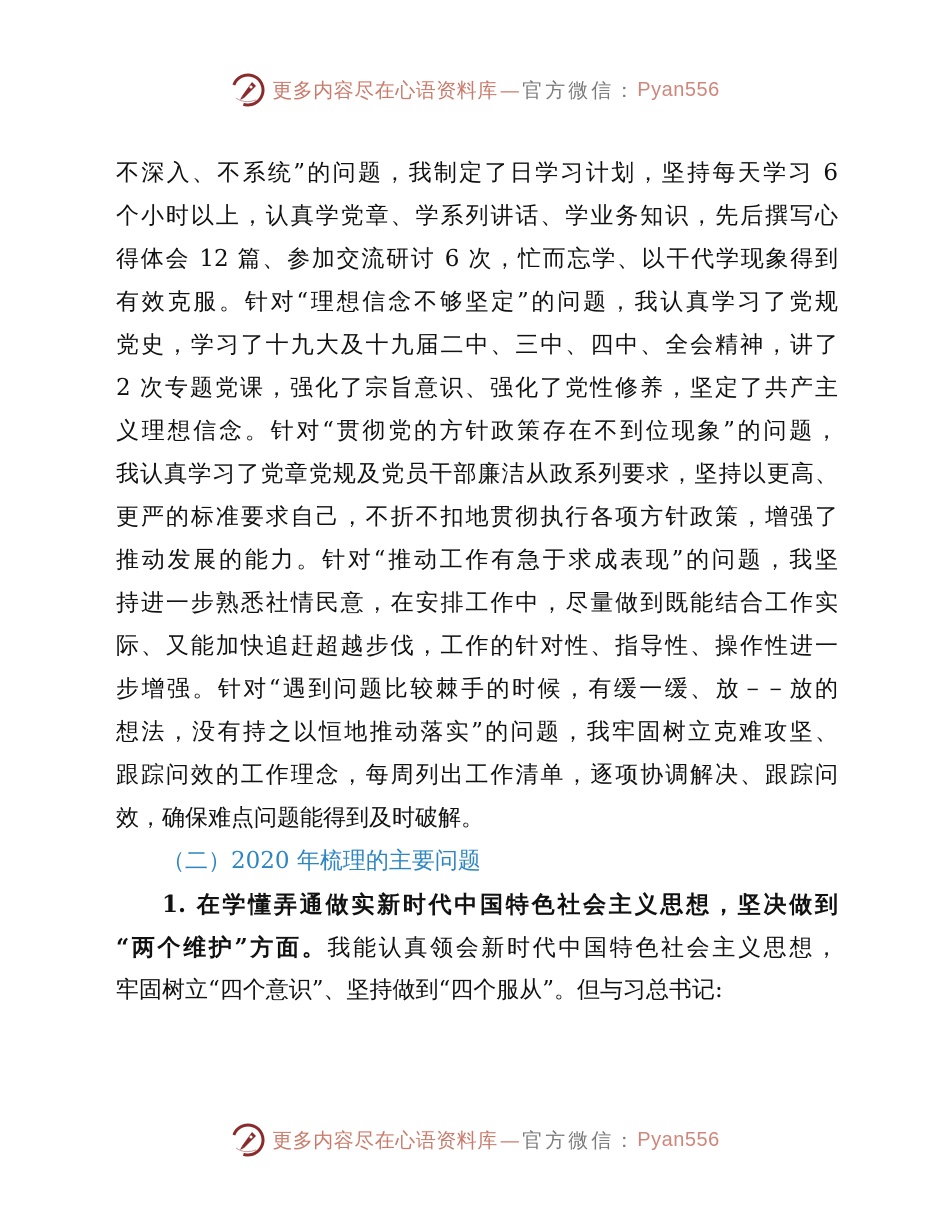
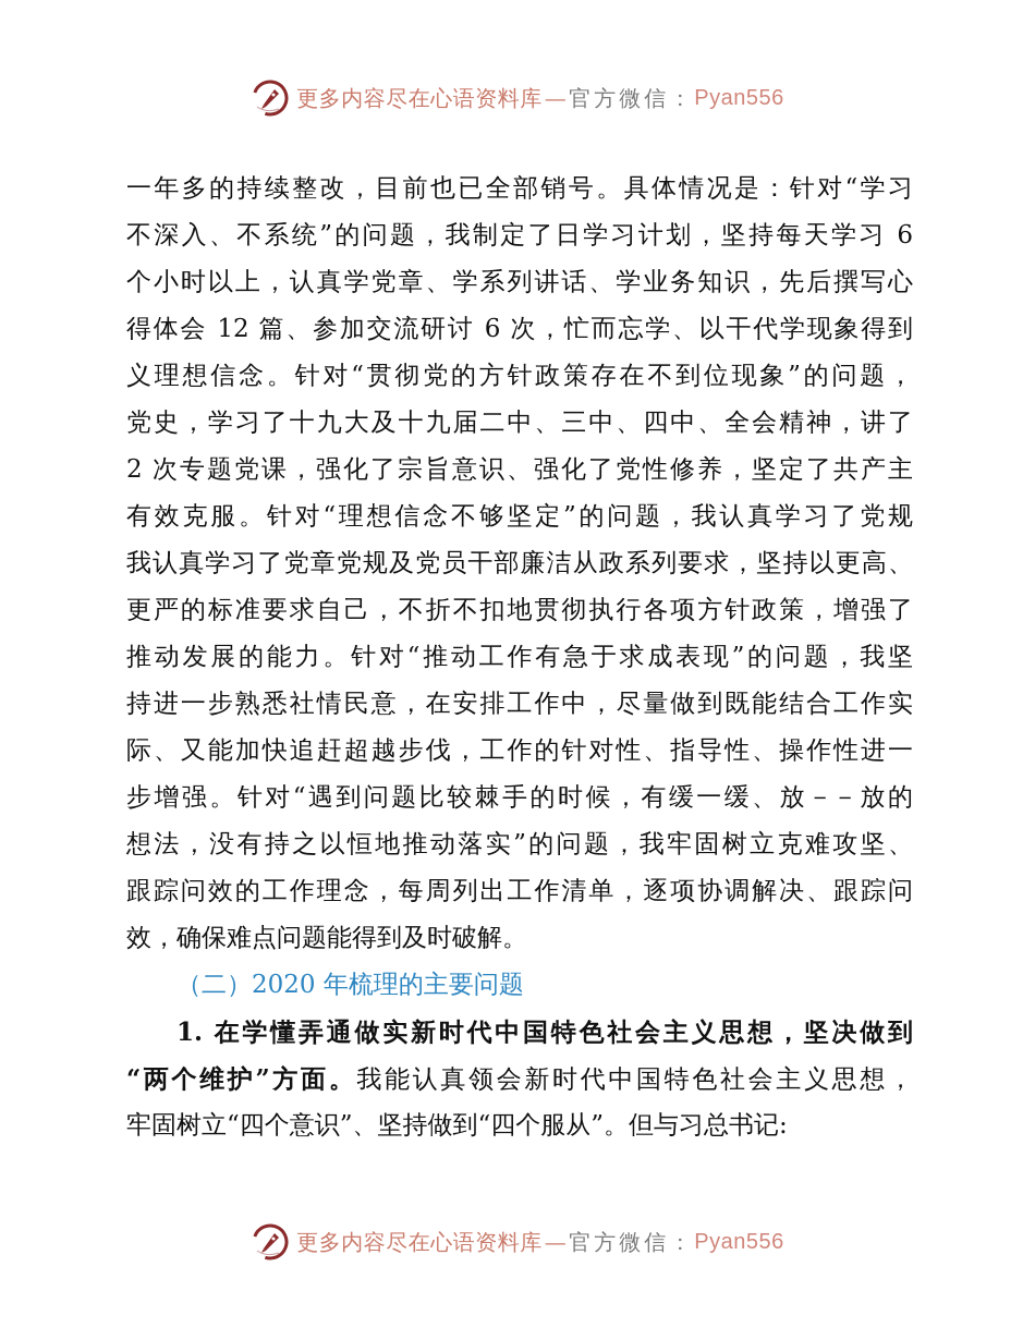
  更多内容尽在心语资料库
  —
  官方微信：
  Pyan556
+ 一年多的持续整改，目前也已全部销号。具体情况是：针对“学习
  不深入、不系统”的问题，我制定了日学习计划，坚持每天学习 6
  个小时以上，认真学党章、学系列讲话、学业务知识，先后撰写心
  得体会 12 篇、参加交流研讨 6 次，忙而忘学、以干代学现象得到
- 有效克服。针对“理想信念不够坚定”的问题，我认真学习了党规
+ 义理想信念。针对“贯彻党的方针政策存在不到位现象”的问题，
  党史，学习了十九大及十九届二中、三中、四中、全会精神，讲了
  2 次专题党课，强化了宗旨意识、强化了党性修养，坚定了共产主
- 义理想信念。针对“贯彻党的方针政策存在不到位现象”的问题，
+ 有效克服。针对“理想信念不够坚定”的问题，我认真学习了党规
  我认真学习了党章党规及党员干部廉洁从政系列要求，坚持以更高、
  更严的标准要求自己，不折不扣地贯彻执行各项方针政策，增强了
  推动发展的能力。针对“推动工作有急于求成表现”的问题，我坚
  持进一步熟悉社情民意，在安排工作中，尽量做到既能结合工作实
  际、又能加快追赶超越步伐，工作的针对性、指导性、操作性进一
  步增强。针对“遇到问题比较棘手的时候，有缓一缓、放－－放的
  想法，没有持之以恒地推动落实”的问题，我牢固树立克难攻坚、
  跟踪问效的工作理念，每周列出工作清单，逐项协调解决、跟踪问
  效，确保难点问题能得到及时破解。
  （二）2020 年梳理的主要问题
  1. 在学懂弄通做实新时代中国特色社会主义思想，坚决做到
  “两个维护”方面。我能认真领会新时代中国特色社会主义思想，
  牢固树立“四个意识”、坚持做到“四个服从”。但与习总书记:
  更多内容尽在心语资料库
  —
  官方微信：
  Pyan556
